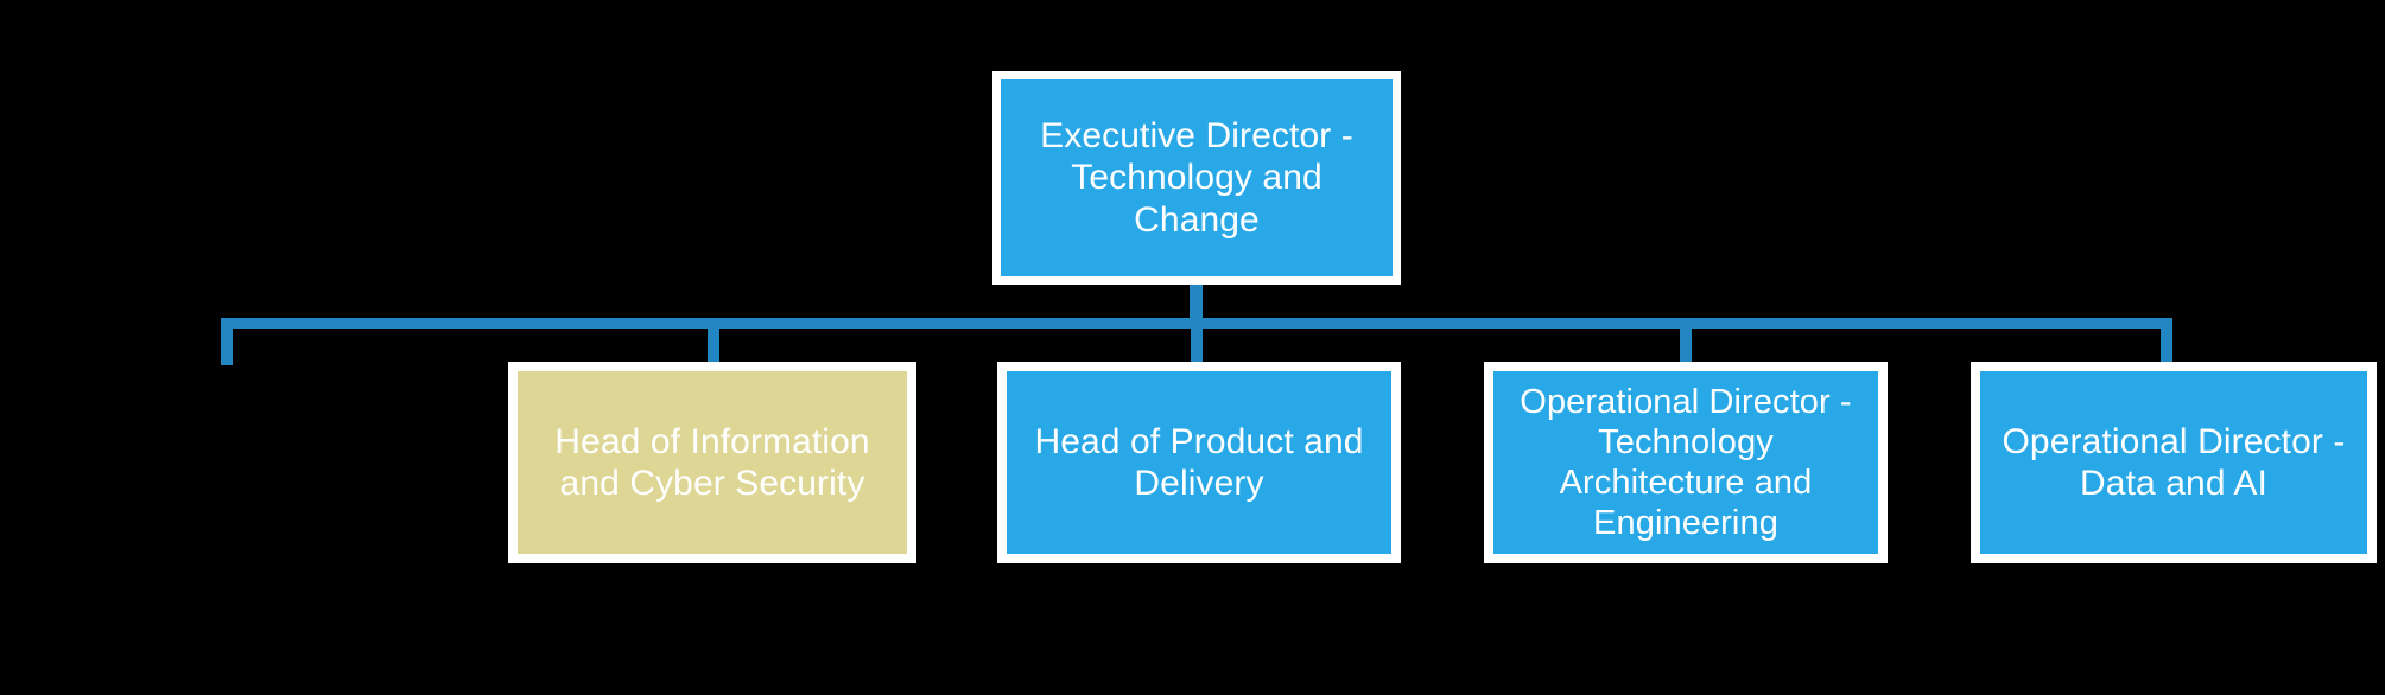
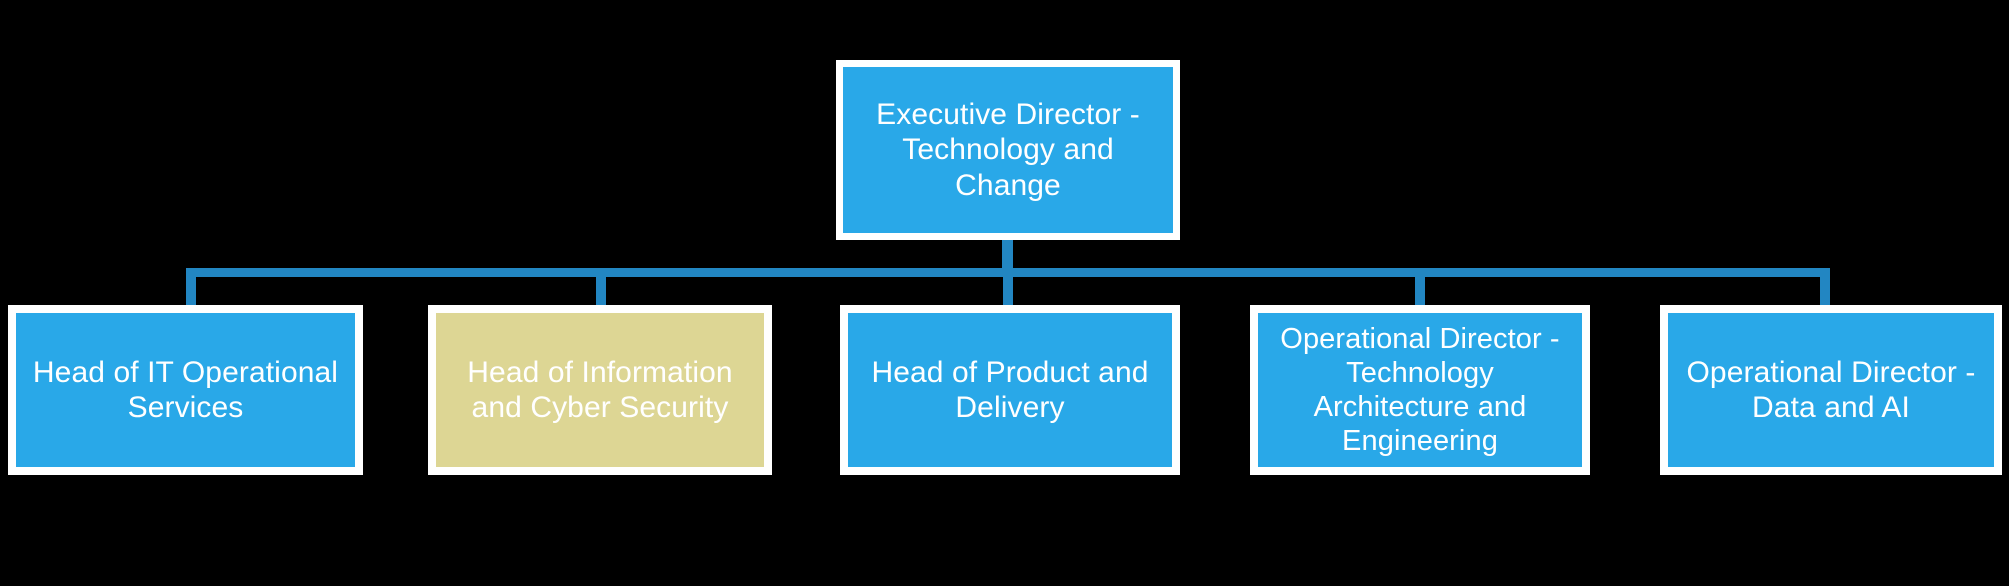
  Executive Director -
  Technology and
  Change
+ Head of IT Operational
+ Services
  Head of Information
  and Cyber Security
  Head of Product and
  Delivery
  Operational Director -
  Technology
  Architecture and
  Engineering
  Operational Director -
  Data and AI
